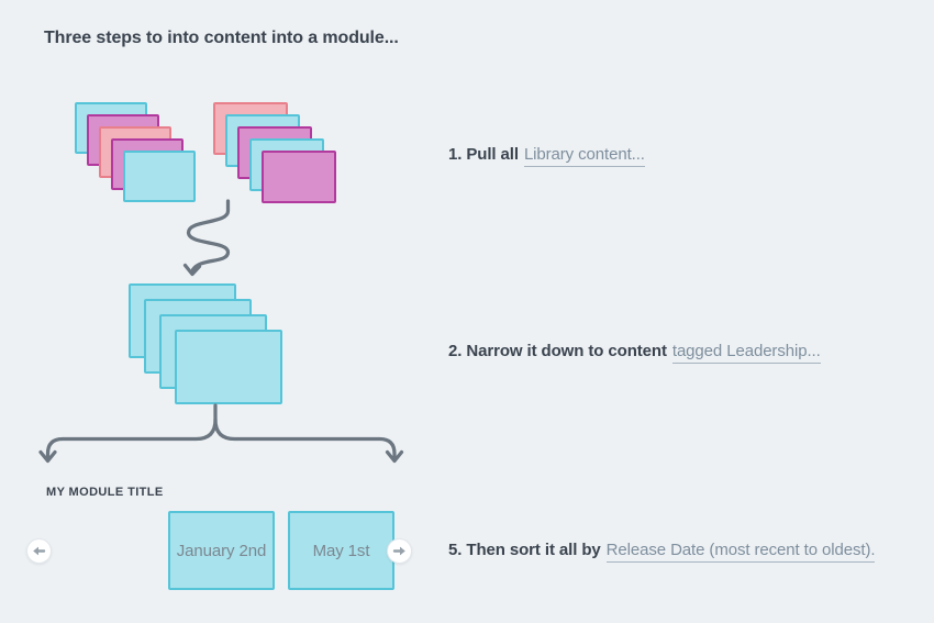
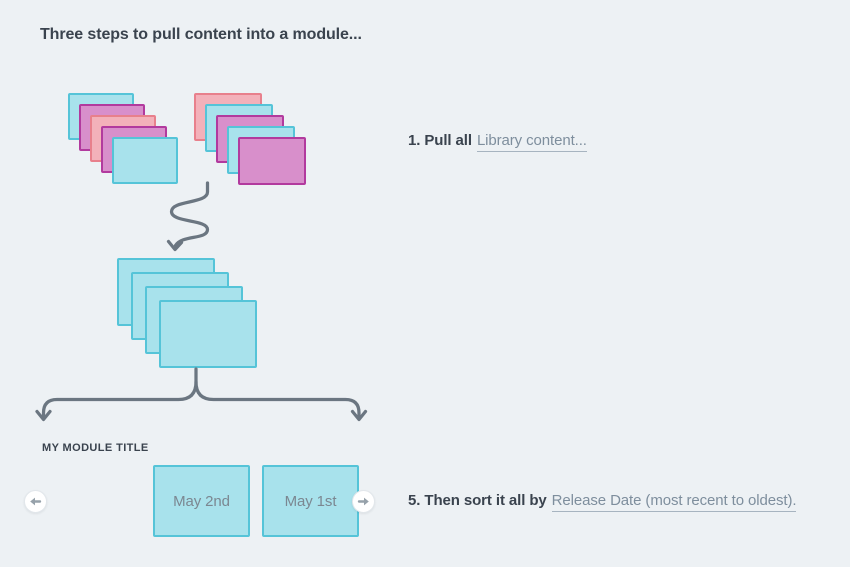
- Three steps to into content into a module...
+ Three steps to pull content into a module...
  1. Pull all Library content...
- 2. Narrow it down to content tagged Leadership...
  5. Then sort it all by Release Date (most recent to oldest).
  MY MODULE TITLE
- January 2nd
+ May 2nd
  May 1st
